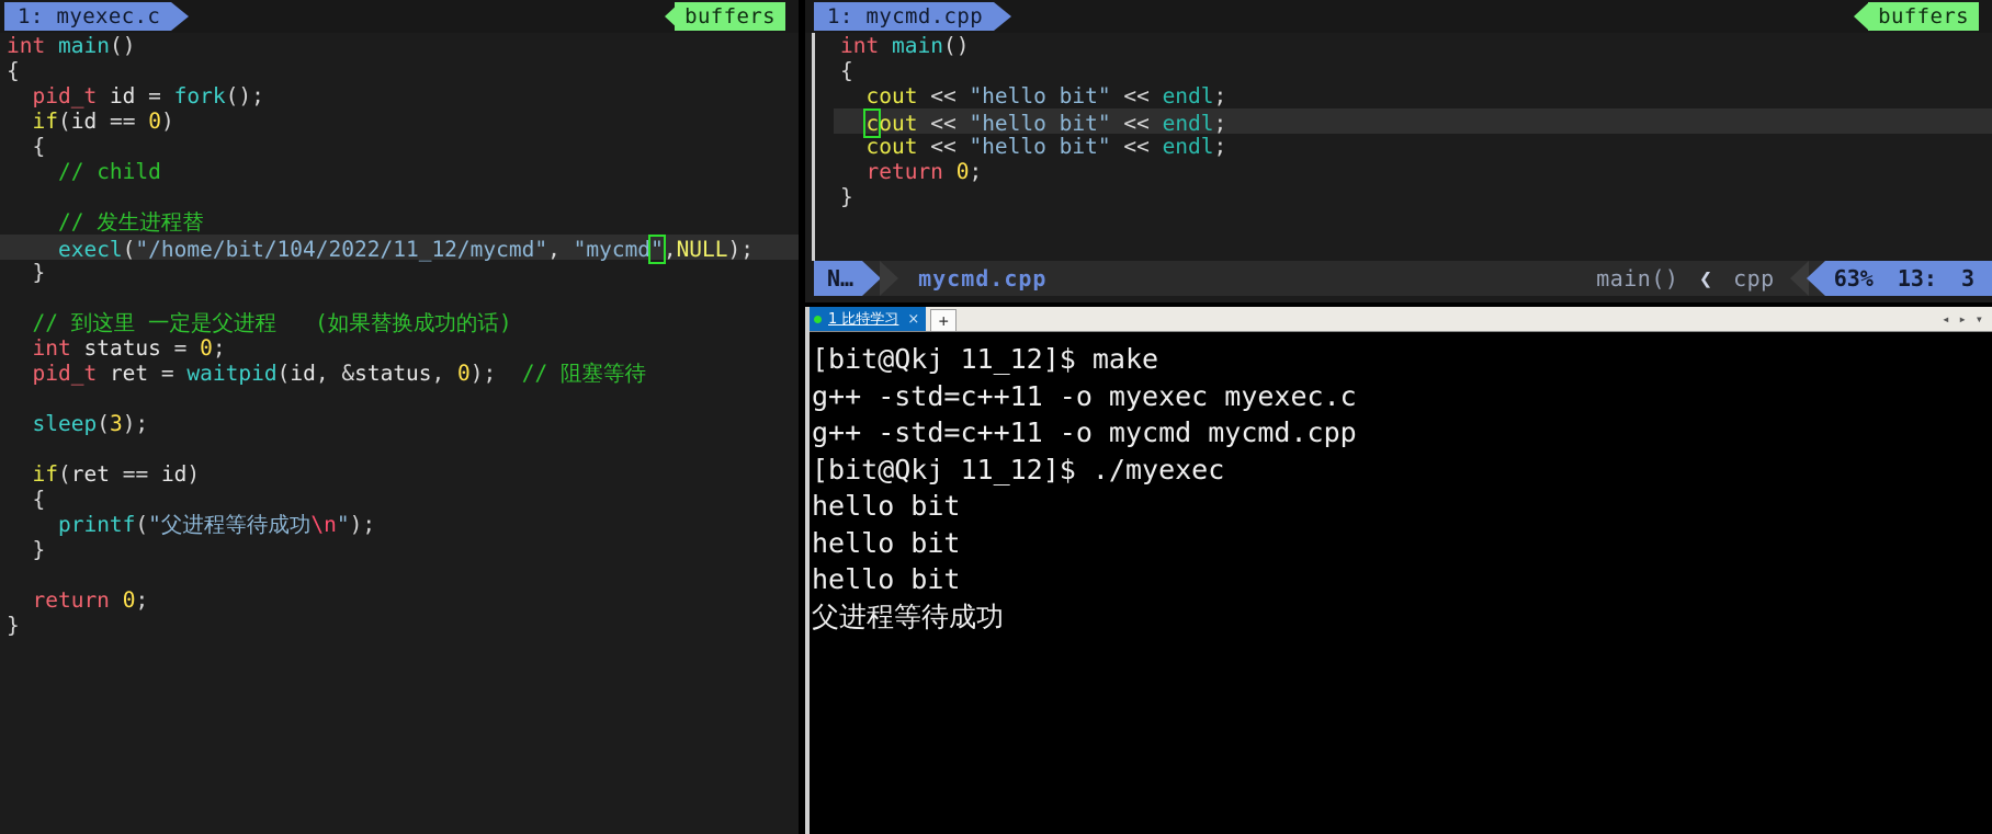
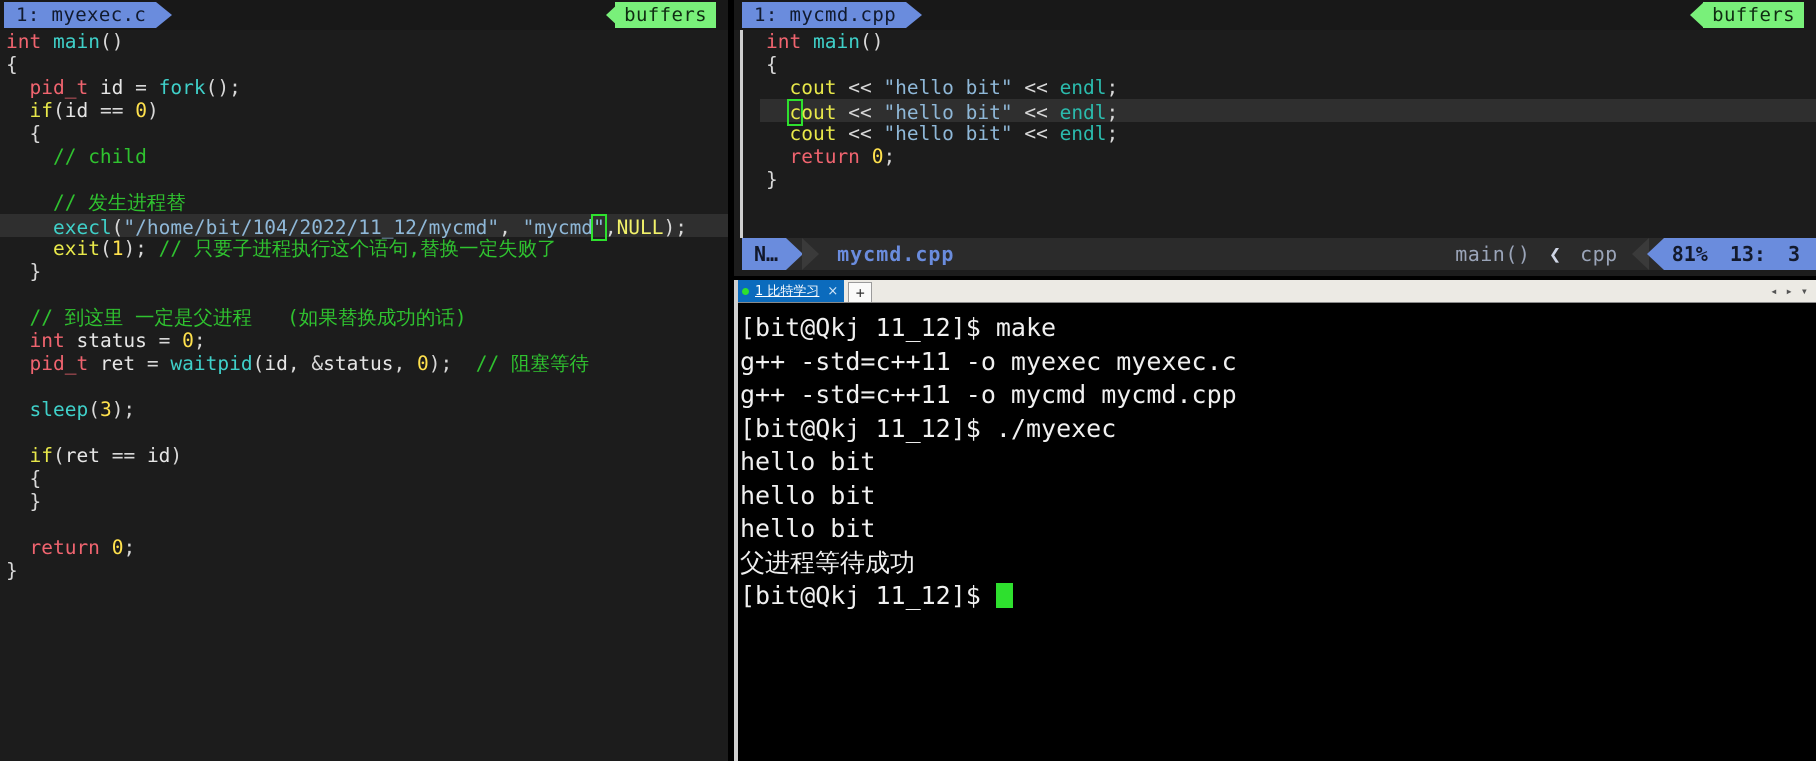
  1: myexec.c
  buffers
  int main()
  {
  pid_t id = fork();
  if(id == 0)
  {
  // child
  // 发生进程替
  execl("/home/bit/104/2022/11_12/mycmd", "mycmd",NULL);
+ exit(1); // 只要子进程执行这个语句,替换一定失败了
  }
  // 到这里 一定是父进程 (如果替换成功的话)
  int status = 0;
  pid_t ret = waitpid(id, &status, 0); // 阻塞等待
  sleep(3);
  if(ret == id)
  {
- printf("父进程等待成功\n");
  }
  return 0;
  }
  1: mycmd.cpp
  buffers
  int main()
  {
  cout << "hello bit" << endl;
  cout << "hello bit" << endl;
  cout << "hello bit" << endl;
  return 0;
  }
  N…
  mycmd.cpp
  main() ❮ cpp
- 63%
+ 81%
  13:
  3
  1 比特学习
  ×
  +
  ◂
  ▸
  ▾
  [bit@Qkj 11_12]$ make
  g++ -std=c++11 -o myexec myexec.c
  g++ -std=c++11 -o mycmd mycmd.cpp
  [bit@Qkj 11_12]$ ./myexec
  hello bit
  hello bit
  hello bit
  父进程等待成功
+ [bit@Qkj 11_12]$
